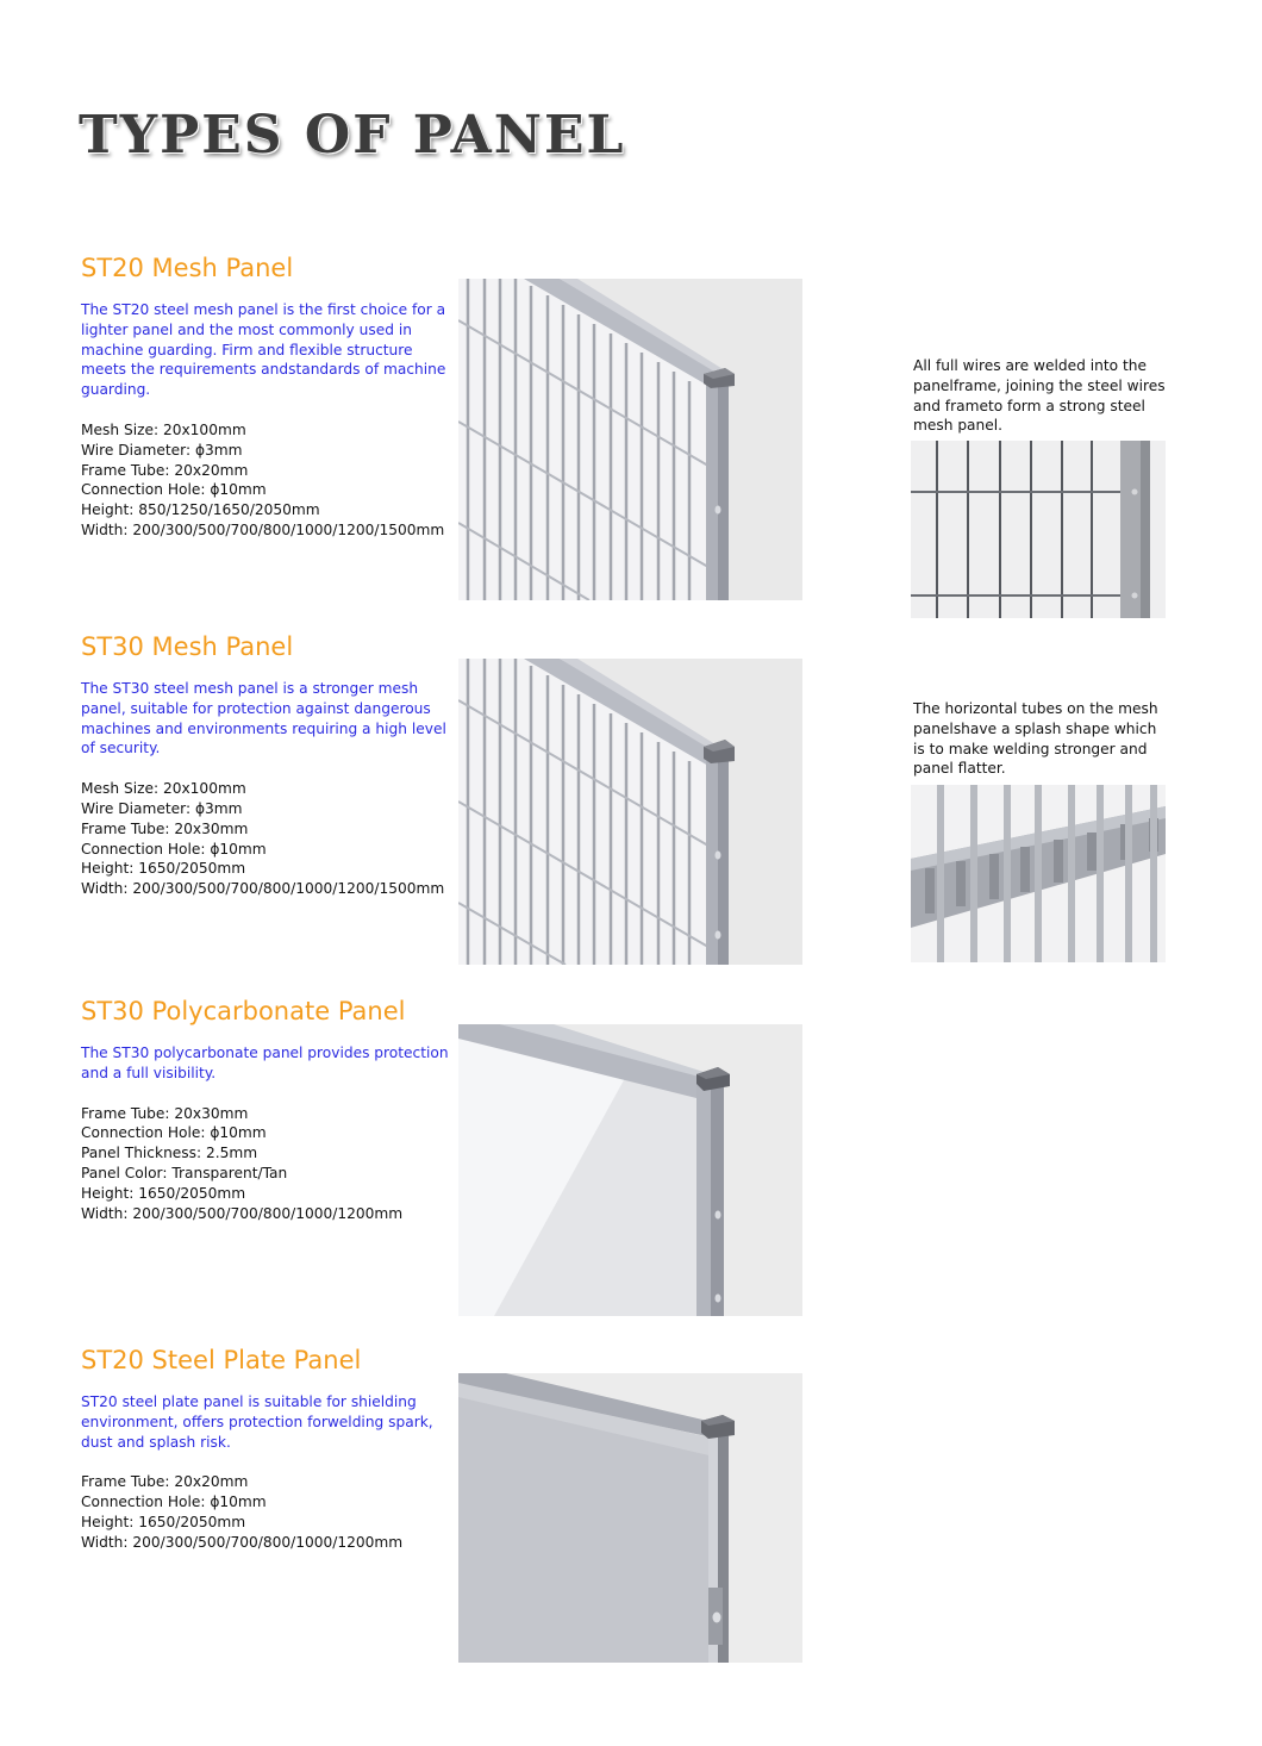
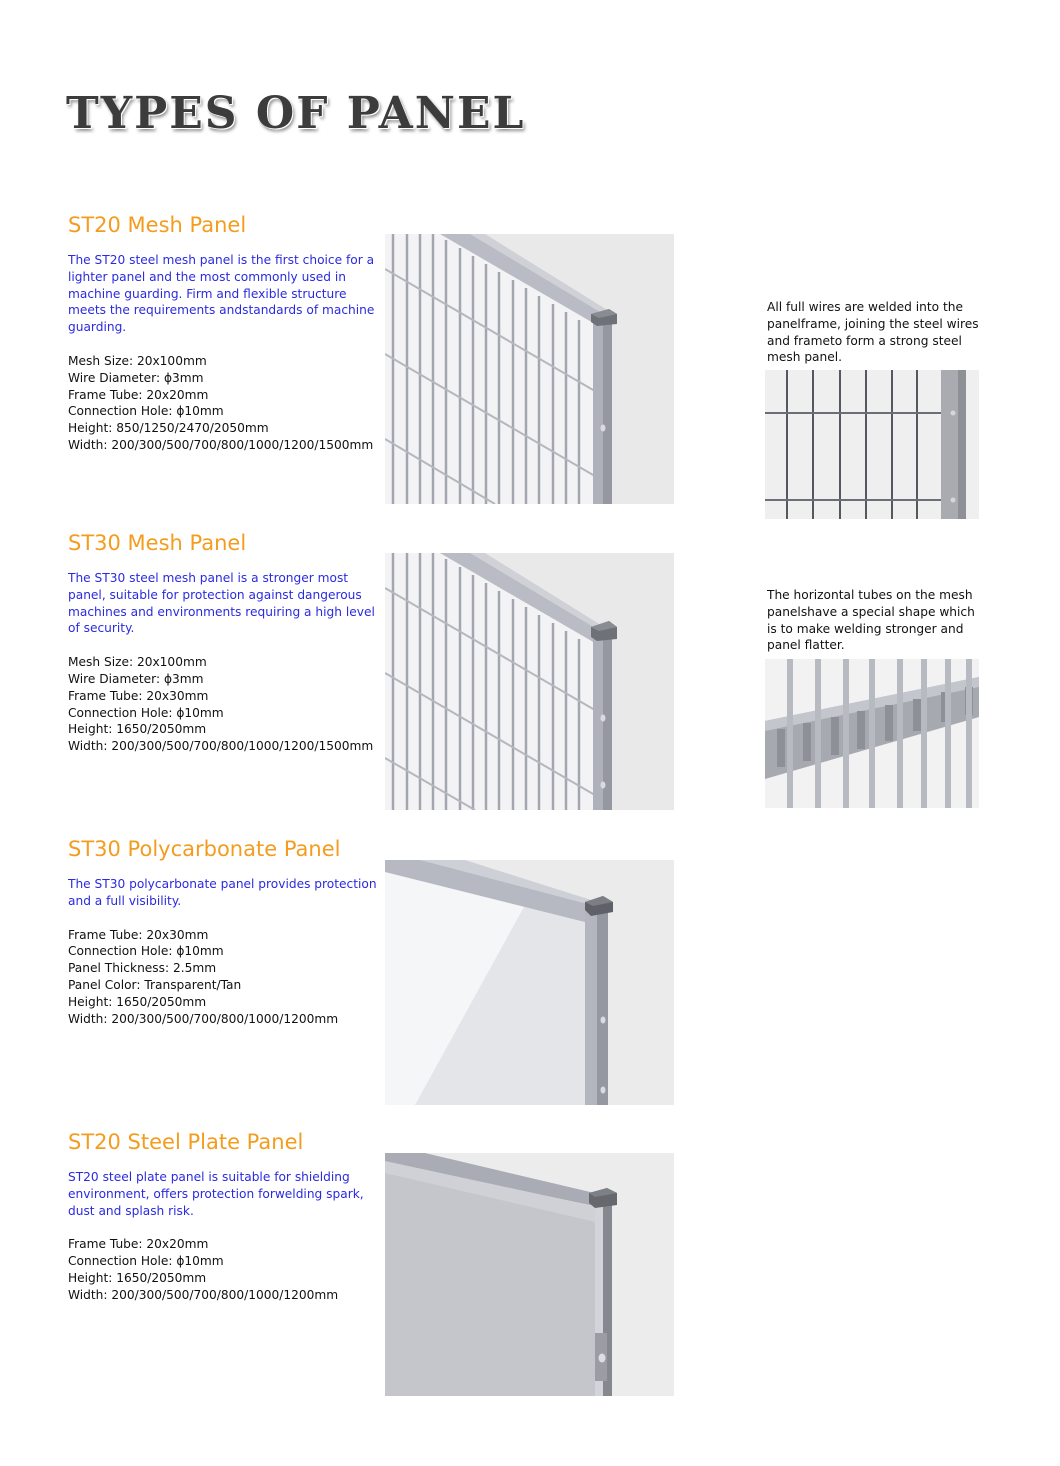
  TYPES OF PANEL
  ST20 Mesh Panel
  The ST20 steel mesh panel is the first choice for a lighter panel and the most commonly used in machine guarding. Firm and flexible structure meets the requirements andstandards of machine guarding.
  Mesh Size: 20x100mm
  Wire Diameter: ϕ3mm
  Frame Tube: 20x20mm
  Connection Hole: ϕ10mm
- Height: 850/1250/1650/2050mm
+ Height: 850/1250/2470/2050mm
  Width: 200/300/500/700/800/1000/1200/1500mm
  ST30 Mesh Panel
- The ST30 steel mesh panel is a stronger mesh panel, suitable for protection against dangerous machines and environments requiring a high level of security.
+ The ST30 steel mesh panel is a stronger most panel, suitable for protection against dangerous machines and environments requiring a high level of security.
  Mesh Size: 20x100mm
  Wire Diameter: ϕ3mm
  Frame Tube: 20x30mm
  Connection Hole: ϕ10mm
  Height: 1650/2050mm
  Width: 200/300/500/700/800/1000/1200/1500mm
  ST30 Polycarbonate Panel
  The ST30 polycarbonate panel provides protection and a full visibility.
  Frame Tube: 20x30mm
  Connection Hole: ϕ10mm
  Panel Thickness: 2.5mm
  Panel Color: Transparent/Tan
  Height: 1650/2050mm
  Width: 200/300/500/700/800/1000/1200mm
  ST20 Steel Plate Panel
  ST20 steel plate panel is suitable for shielding environment, offers protection forwelding spark, dust and splash risk.
  Frame Tube: 20x20mm
  Connection Hole: ϕ10mm
  Height: 1650/2050mm
  Width: 200/300/500/700/800/1000/1200mm
  All full wires are welded into the panelframe, joining the steel wires and frameto form a strong steel mesh panel.
- The horizontal tubes on the mesh panelshave a splash shape which is to make welding stronger and panel flatter.
+ The horizontal tubes on the mesh panelshave a special shape which is to make welding stronger and panel flatter.
